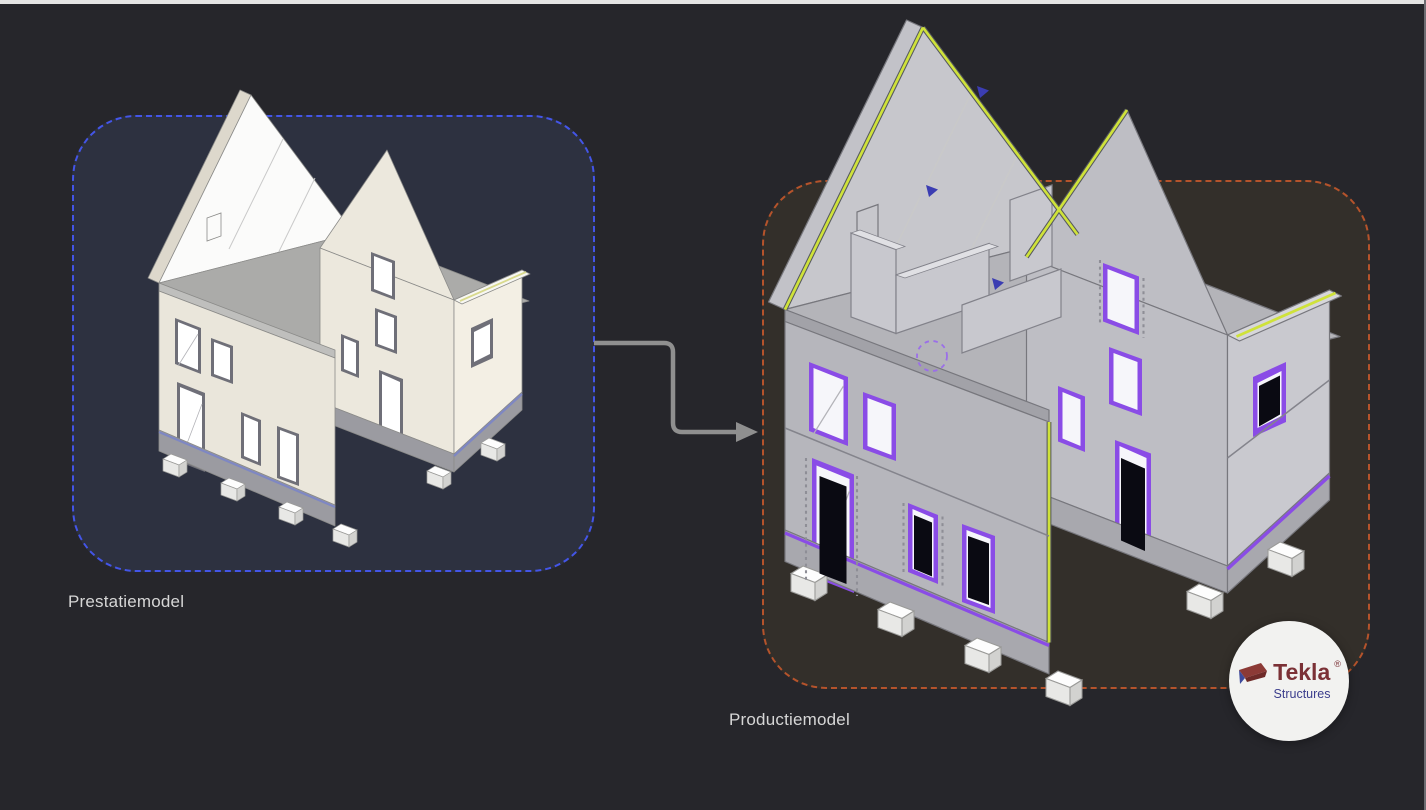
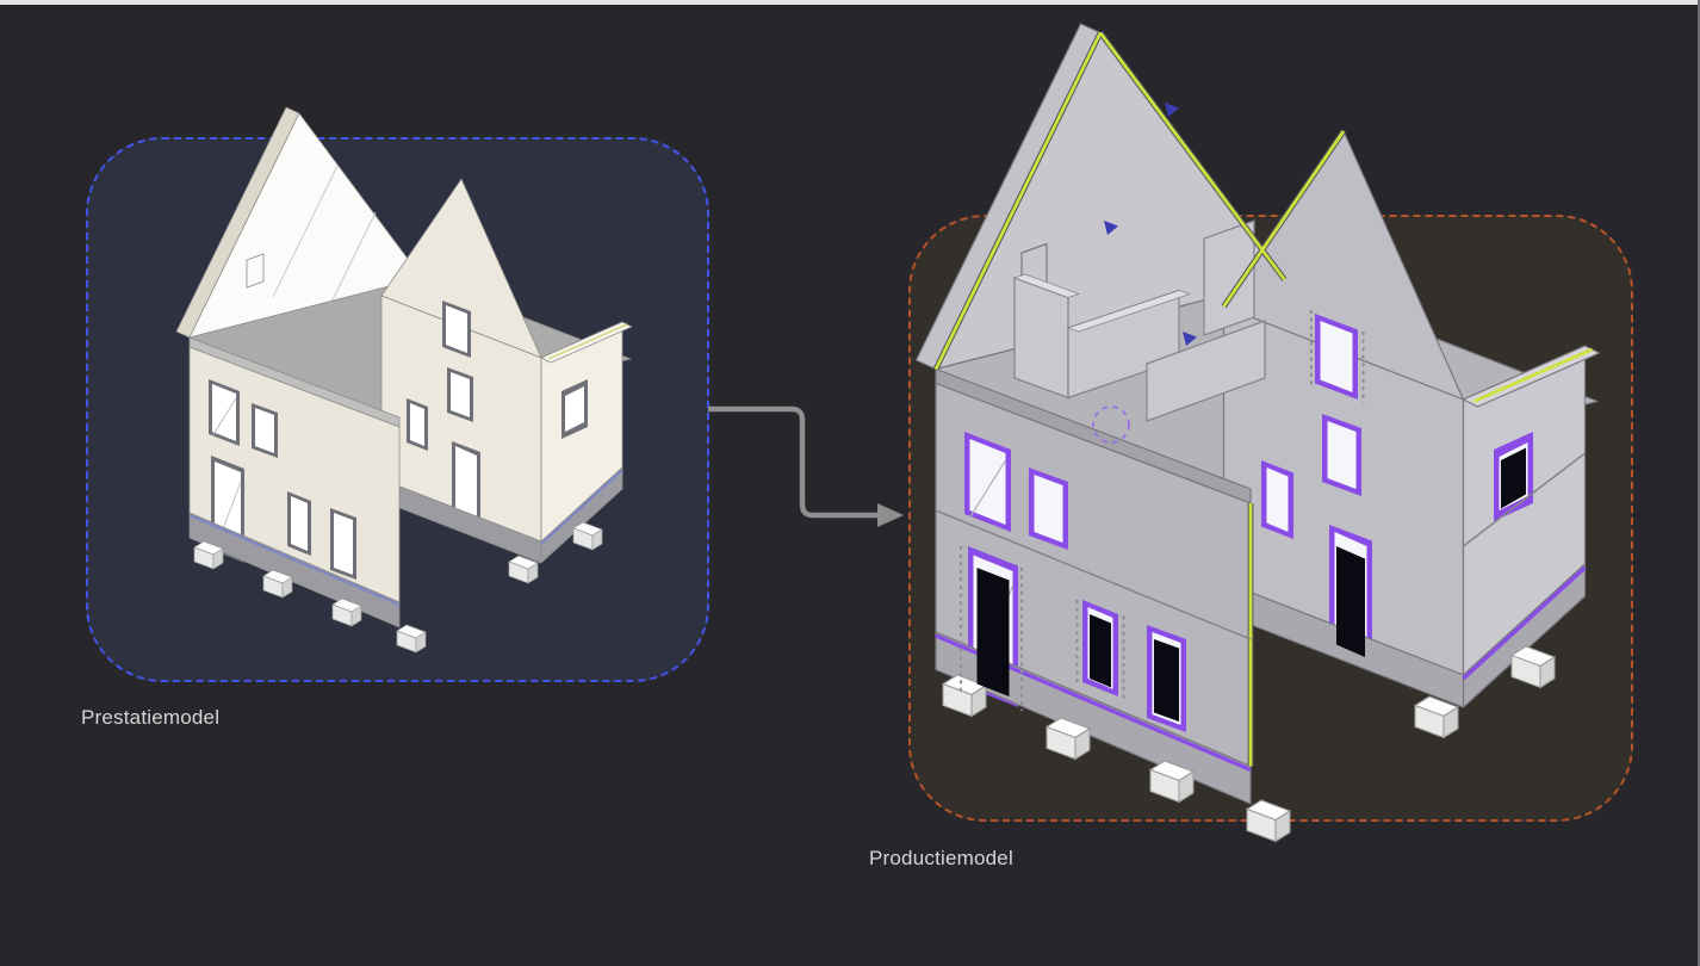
- Tekla
- ®
- Structures
  Prestatiemodel
  Productiemodel
